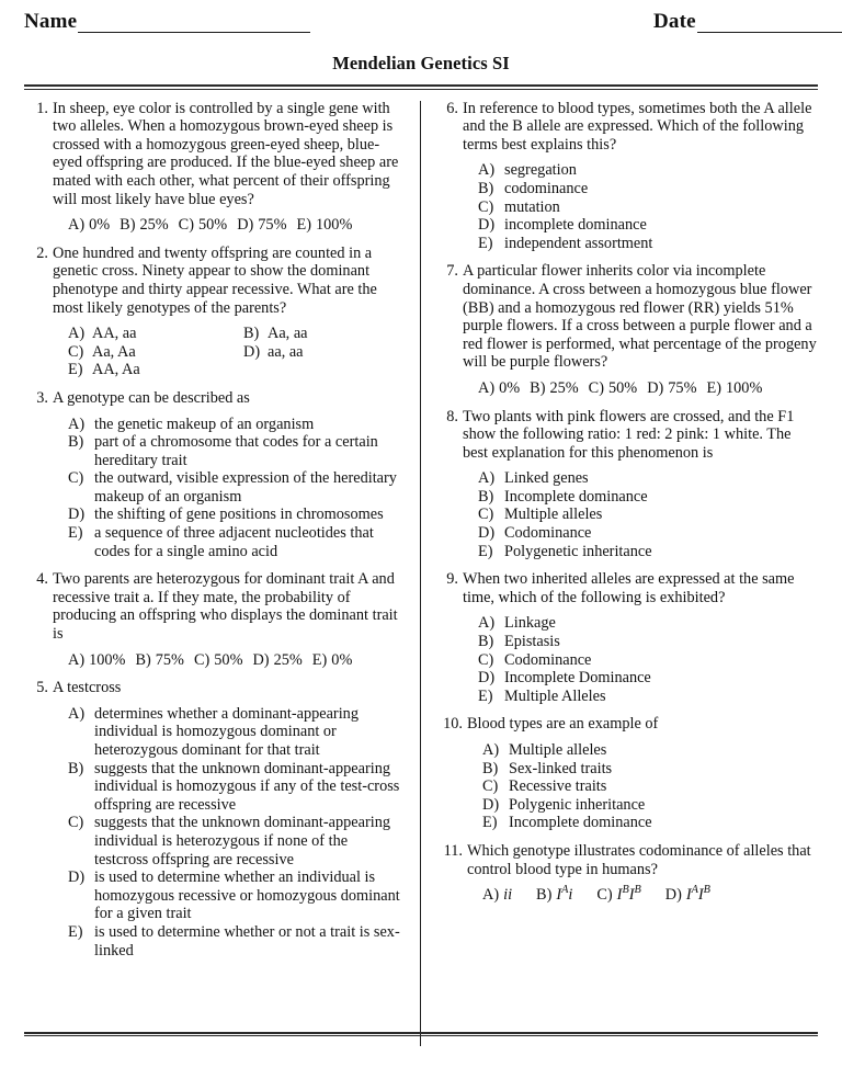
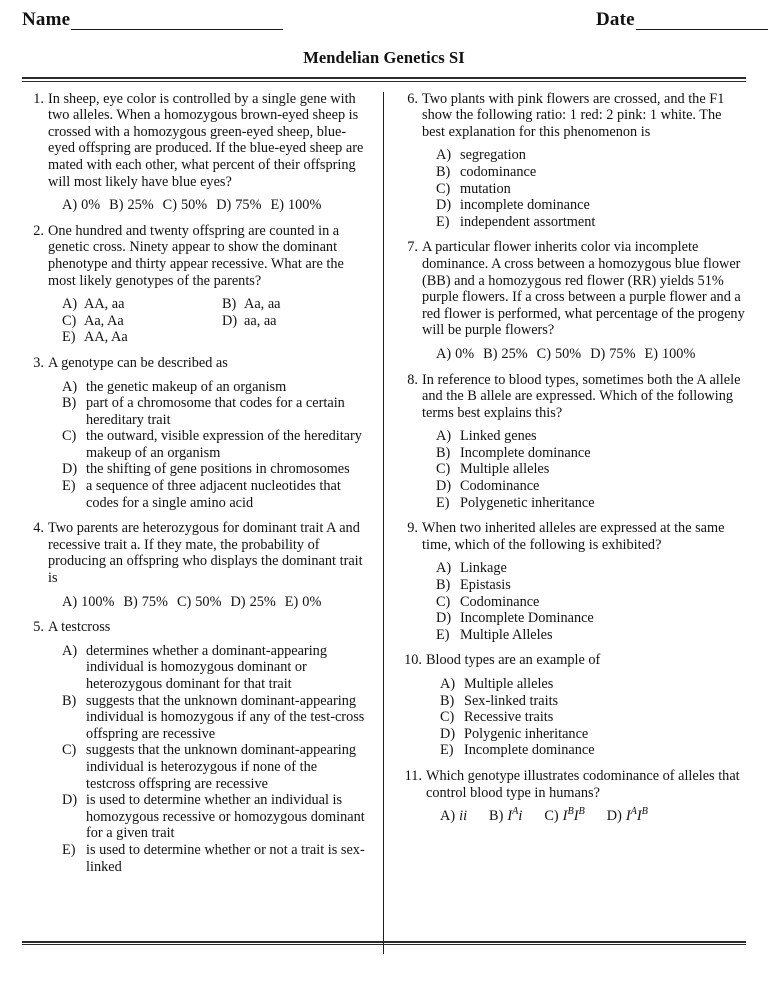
  Name
  Date
  Mendelian Genetics SI
  1.
  In sheep, eye color is controlled by a single gene with two alleles. When a homozygous brown-eyed sheep is crossed with a homozygous green-eyed sheep, blue-eyed offspring are produced. If the blue-eyed sheep are mated with each other, what percent of their offspring will most likely have blue eyes?
  A) 0% B) 25% C) 50% D) 75% E) 100%
  2.
  One hundred and twenty offspring are counted in a genetic cross. Ninety appear to show the dominant phenotype and thirty appear recessive. What are the most likely genotypes of the parents?
  A)
  AA, aa
  B)
  Aa, aa
  C)
  Aa, Aa
  D)
  aa, aa
  E)
  AA, Aa
  3.
  A genotype can be described as
  A)
  the genetic makeup of an organism
  B)
  part of a chromosome that codes for a certain hereditary trait
  C)
  the outward, visible expression of the hereditary makeup of an organism
  D)
  the shifting of gene positions in chromosomes
  E)
  a sequence of three adjacent nucleotides that codes for a single amino acid
  4.
  Two parents are heterozygous for dominant trait A and recessive trait a. If they mate, the probability of producing an offspring who displays the dominant trait is
  A) 100% B) 75% C) 50% D) 25% E) 0%
  5.
  A testcross
  A)
  determines whether a dominant-appearing individual is homozygous dominant or heterozygous dominant for that trait
  B)
  suggests that the unknown dominant-appearing individual is homozygous if any of the test-cross offspring are recessive
  C)
  suggests that the unknown dominant-appearing individual is heterozygous if none of the testcross offspring are recessive
  D)
  is used to determine whether an individual is homozygous recessive or homozygous dominant for a given trait
  E)
  is used to determine whether or not a trait is sex-linked
  6.
- In reference to blood types, sometimes both the A allele and the B allele are expressed. Which of the following terms best explains this?
+ Two plants with pink flowers are crossed, and the F1 show the following ratio: 1 red: 2 pink: 1 white. The best explanation for this phenomenon is
  A)
  segregation
  B)
  codominance
  C)
  mutation
  D)
  incomplete dominance
  E)
  independent assortment
  7.
  A particular flower inherits color via incomplete dominance. A cross between a homozygous blue flower (BB) and a homozygous red flower (RR) yields 51% purple flowers. If a cross between a purple flower and a red flower is performed, what percentage of the progeny will be purple flowers?
  A) 0% B) 25% C) 50% D) 75% E) 100%
  8.
- Two plants with pink flowers are crossed, and the F1 show the following ratio: 1 red: 2 pink: 1 white. The best explanation for this phenomenon is
+ In reference to blood types, sometimes both the A allele and the B allele are expressed. Which of the following terms best explains this?
  A)
  Linked genes
  B)
  Incomplete dominance
  C)
  Multiple alleles
  D)
  Codominance
  E)
  Polygenetic inheritance
  9.
  When two inherited alleles are expressed at the same time, which of the following is exhibited?
  A)
  Linkage
  B)
  Epistasis
  C)
  Codominance
  D)
  Incomplete Dominance
  E)
  Multiple Alleles
  10.
  Blood types are an example of
  A)
  Multiple alleles
  B)
  Sex-linked traits
  C)
  Recessive traits
  D)
  Polygenic inheritance
  E)
  Incomplete dominance
  11.
  Which genotype illustrates codominance of alleles that control blood type in humans?
  A) ii B) IAi C) IBIB D) IAIB
